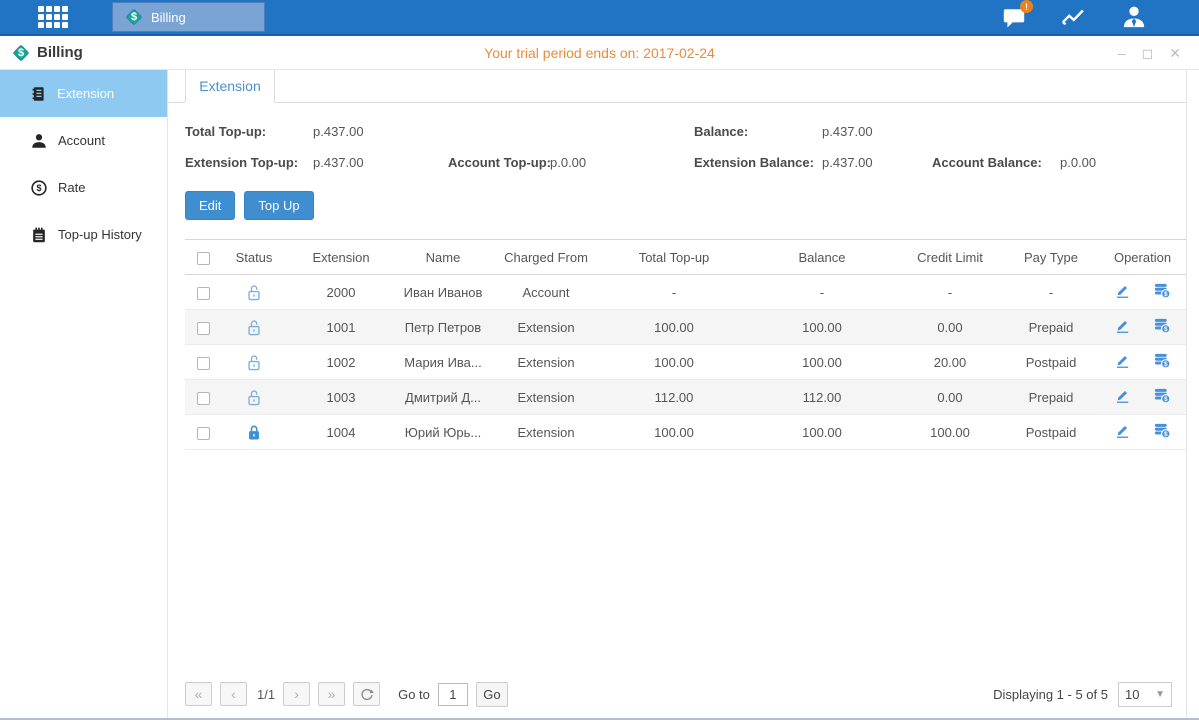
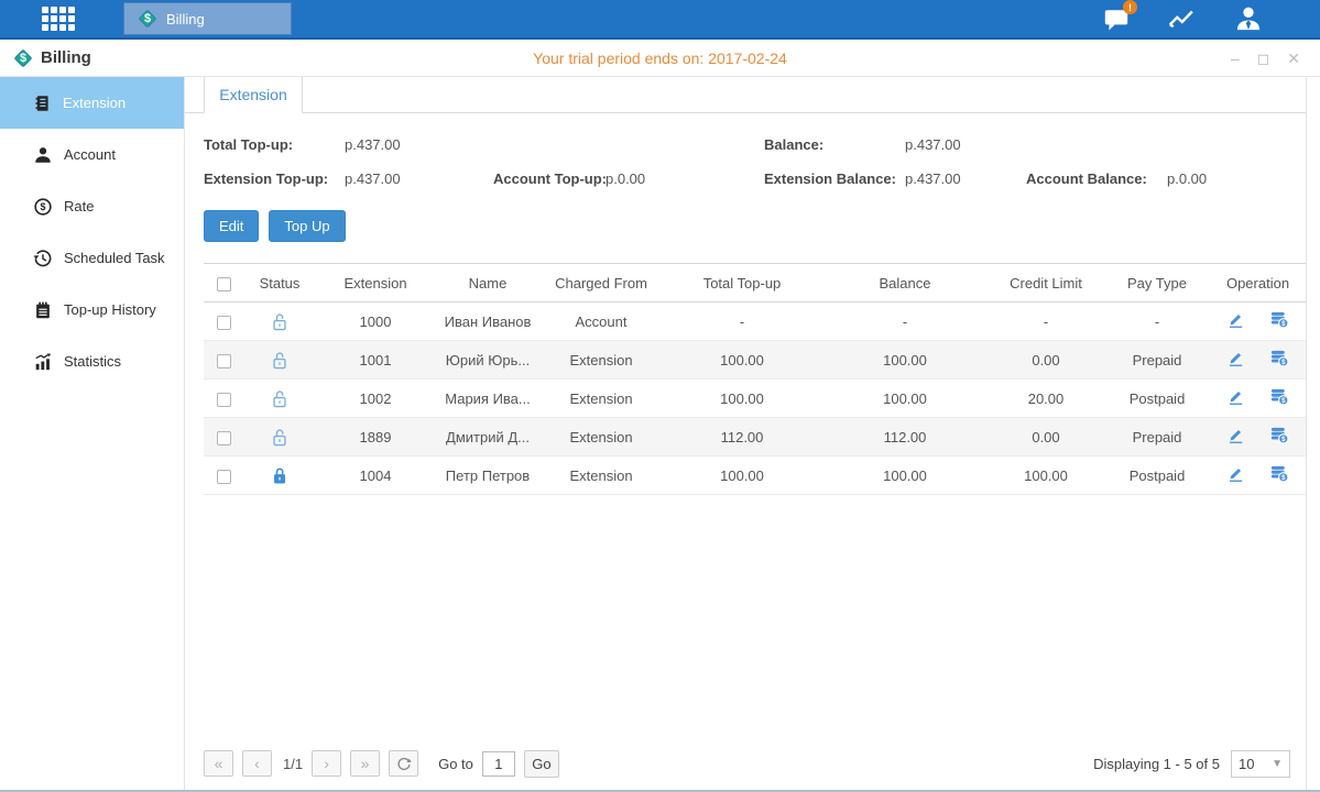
  $
  Billing
  !
  $
  Billing
  Your trial period ends on: 2017-02-24
  –
  ◻
  ✕
  Extension
  Account
  $
  Rate
+ Scheduled Task
  Top-up History
+ Statistics
  Extension
  Total Top-up:
  p.437.00
  Balance:
  p.437.00
  Extension Top-up:
  p.437.00
  Account Top-up:
  p.0.00
  Extension Balance:
  p.437.00
  Account Balance:
  p.0.00
  Edit
  Top Up
  	Status	Extension	Name	Charged From	Total Top-up	Balance	Credit Limit	Pay Type	Operation
- 		2000	Иван Иванов	Account	-	-	-	-
+ 		1000	Иван Иванов	Account	-	-	-	-
- 		1001	Петр Петров	Extension	100.00	100.00	0.00	Prepaid
+ 		1001	Юрий Юрь...	Extension	100.00	100.00	0.00	Prepaid
  		1002	Мария Ива...	Extension	100.00	100.00	20.00	Postpaid
- 		1003	Дмитрий Д...	Extension	112.00	112.00	0.00	Prepaid
+ 		1889	Дмитрий Д...	Extension	112.00	112.00	0.00	Prepaid
- 		1004	Юрий Юрь...	Extension	100.00	100.00	100.00	Postpaid
+ 		1004	Петр Петров	Extension	100.00	100.00	100.00	Postpaid
  «
  ‹
  1/1
  ›
  »
  Go to
  1
  Go
  Displaying 1 - 5 of 5
  10
  ▼
